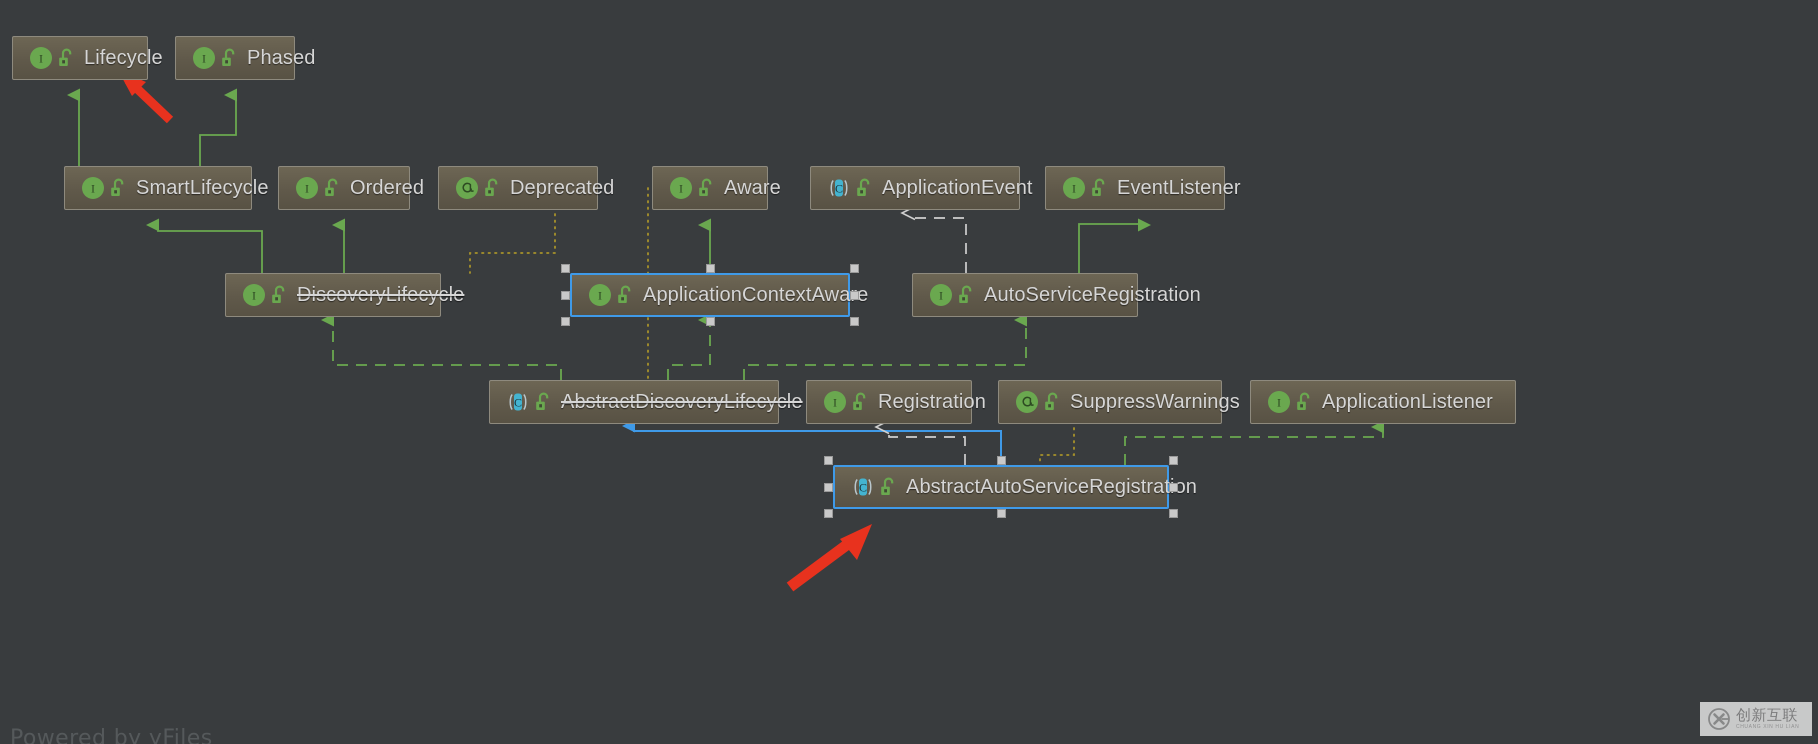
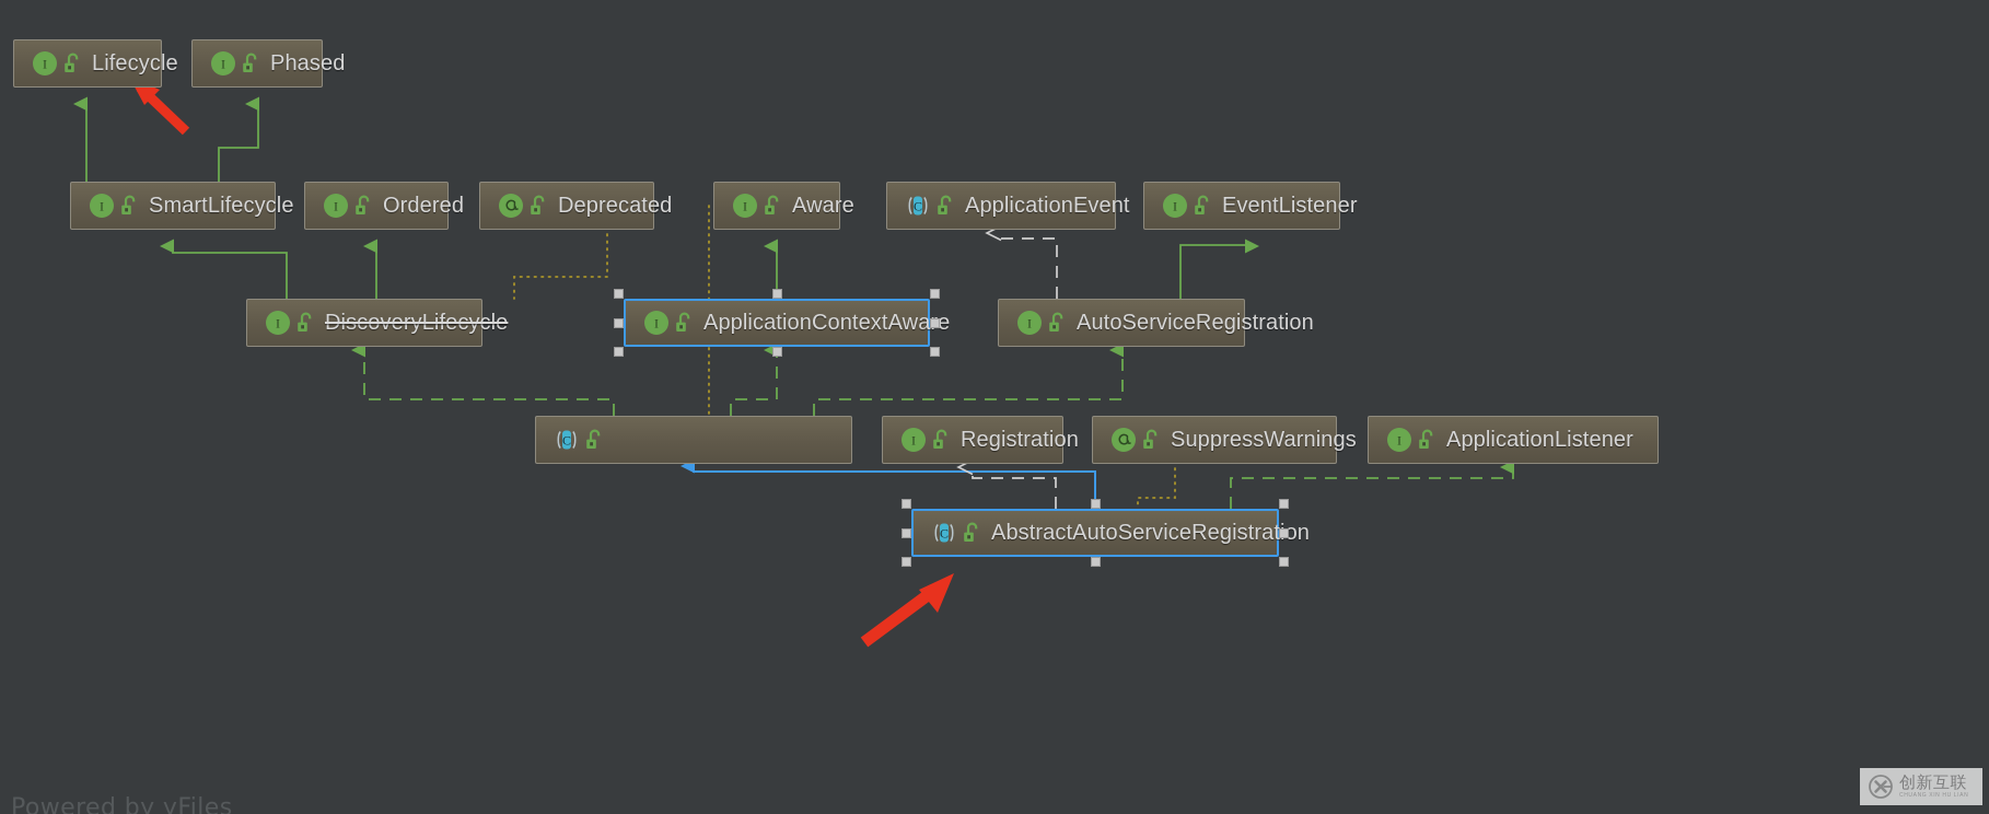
  I
  Lifecycle
  I
  Phased
  I
  SmartLifecycle
  I
  Ordered
  Deprecated
  I
  Aware
  C
  ApplicationEvent
  I
  EventListener
  I
  DiscoveryLifecycle
  I
  ApplicationContextAwae
  I
  AutoServiceRegistration
  C
- AbstractDiscoveryLifecycle
  I
  Registration
  SuppressWarnings
  I
  ApplicationListener
  C
  AbstractAutoServiceRegistraton
  Powered by yFiles
  创新互联
